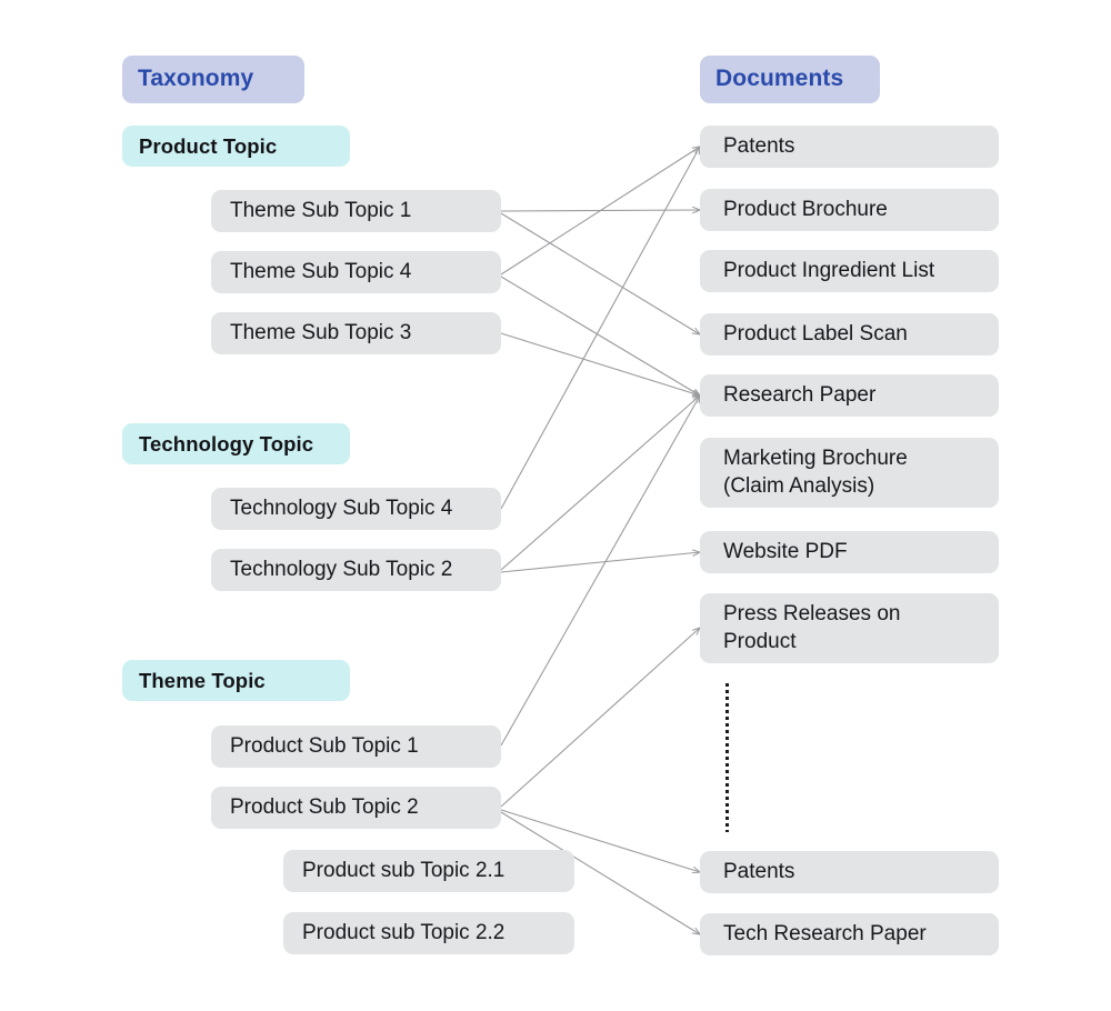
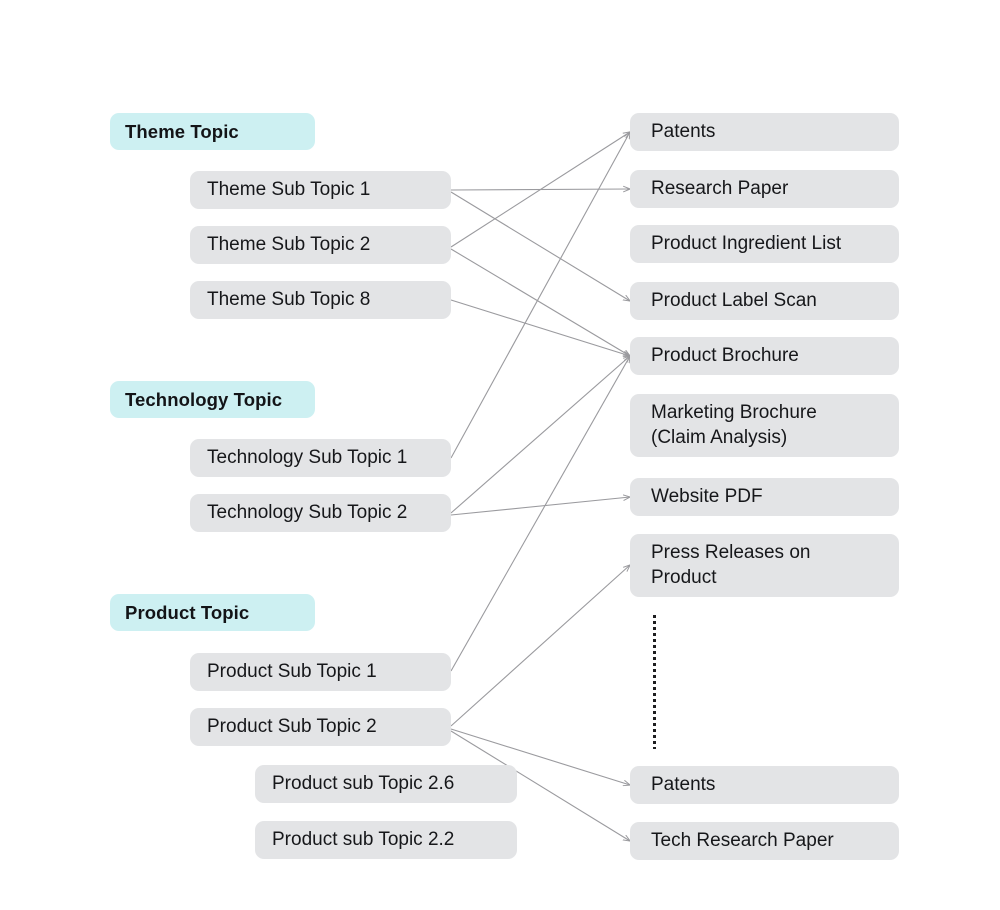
- Taxonomy
- Documents
- Product Topic
+ Theme Topic
  Theme Sub Topic 1
- Theme Sub Topic 4
+ Theme Sub Topic 2
- Theme Sub Topic 3
+ Theme Sub Topic 8
  Technology Topic
- Technology Sub Topic 4
+ Technology Sub Topic 1
  Technology Sub Topic 2
- Theme Topic
+ Product Topic
  Product Sub Topic 1
  Product Sub Topic 2
- Product sub Topic 2.1
+ Product sub Topic 2.6
  Product sub Topic 2.2
  Patents
- Product Brochure
+ Research Paper
  Product Ingredient List
  Product Label Scan
- Research Paper
+ Product Brochure
  Marketing Brochure
  (Claim Analysis)
  Website PDF
  Press Releases on
  Product
  Patents
  Tech Research Paper
